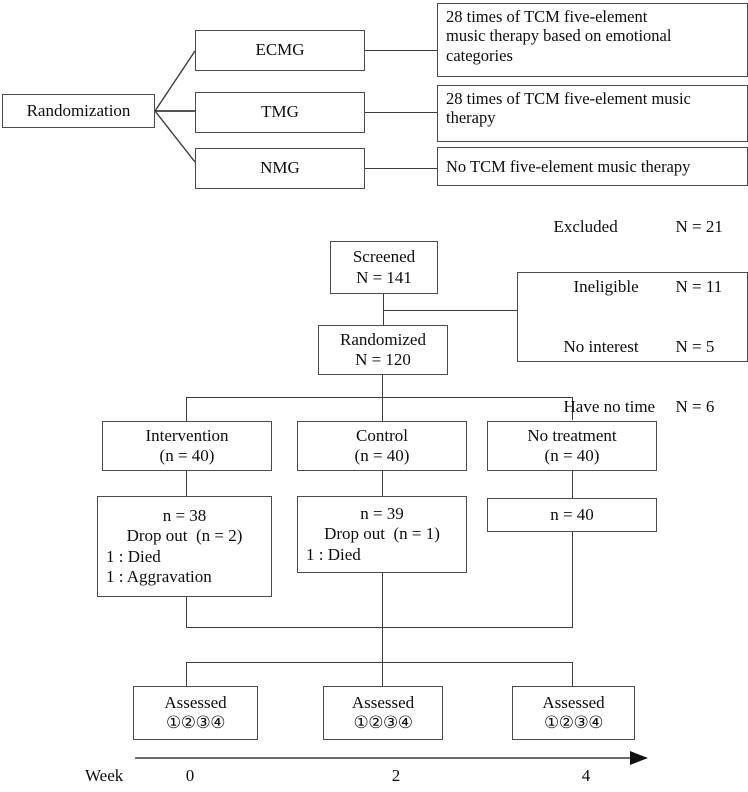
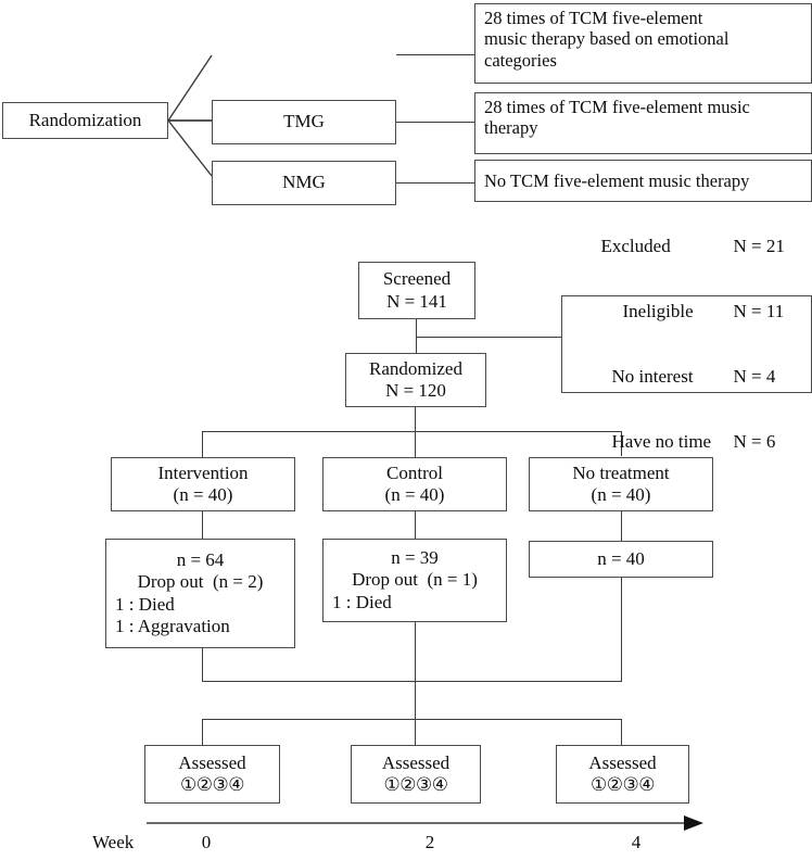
  Randomization
- ECMG
  28 times of TCM five-element
  music therapy based on emotional
  categories
  TMG
  28 times of TCM five-element music
  therapy
  NMG
  No TCM five-element music therapy
  Screened
  N = 141
  Excluded N = 21
  Ineligible N = 11
- No interest N = 5
+ No interest N = 4
  Have no time N = 6
  Randomized
  N = 120
  Intervention
  (n = 40)
- n = 38
+ n = 64
  Drop out (n = 2)
  1 : Died
  1 : Aggravation
  Control
  (n = 40)
  n = 39
  Drop out (n = 1)
  1 : Died
  No treatment
  (n = 40)
  n = 40
  Assessed
  ①②③④
  Assessed
  ①②③④
  Assessed
  ①②③④
  Week
  0
  2
  4
